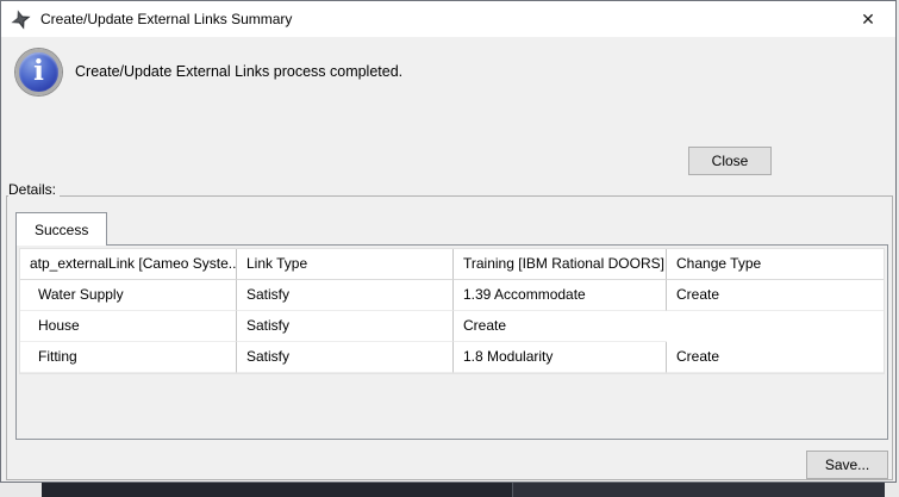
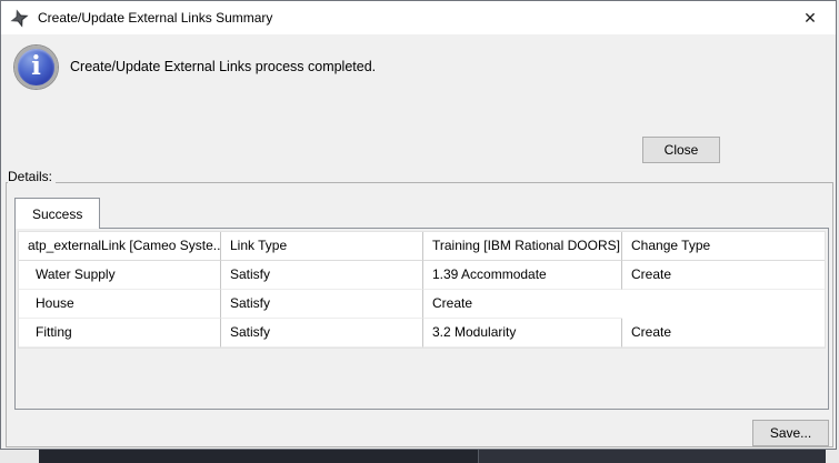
  Create/Update External Links Summary
  ✕
  i
  Create/Update External Links process completed.
  Close
  Details:
  Success
  atp_externalLink [Cameo Syste..
  Link Type
  Training [IBM Rational DOORS]
  Change Type
  Water Supply
  Satisfy
  1.39 Accommodate
  Create
  House
  Satisfy
  Create
  Fitting
  Satisfy
- 1.8 Modularity
+ 3.2 Modularity
  Create
  Save...
